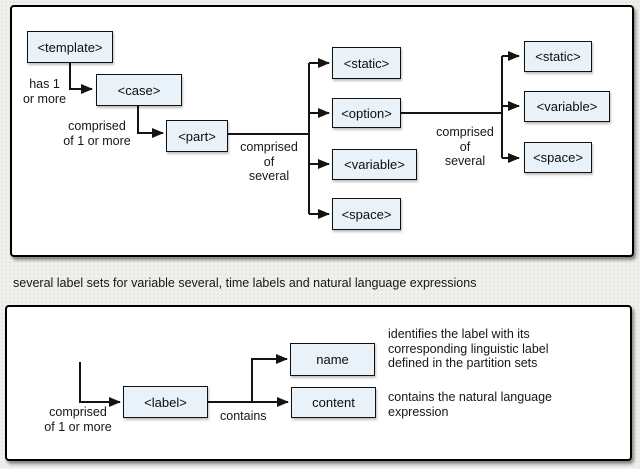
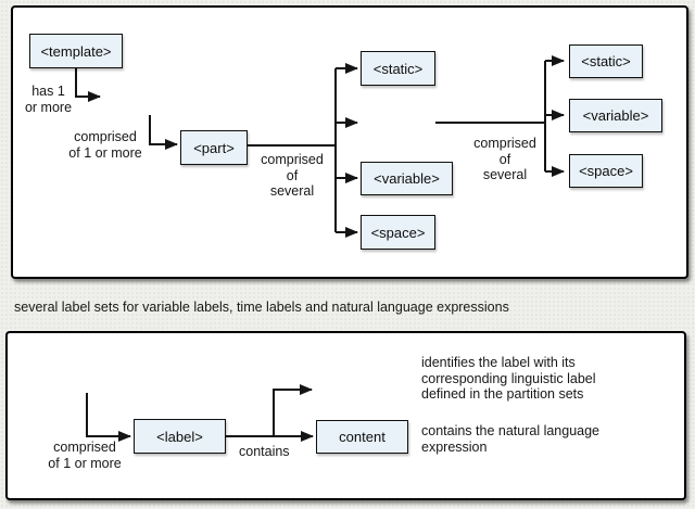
  <template>
- <case>
  <part>
  <static>
- <option>
  <variable>
  <space>
  <static>
  <variable>
  <space>
  has 1
  or more
  comprised
  of 1 or more
  comprised
  of
  several
  comprised
  of
  several
- several label sets for variable several, time labels and natural language expressions
+ several label sets for variable labels, time labels and natural language expressions
  <label>
- name
  content
  comprised
  of 1 or more
  contains
  identifies the label with its
  corresponding linguistic label
  defined in the partition sets
  contains the natural language
  expression
